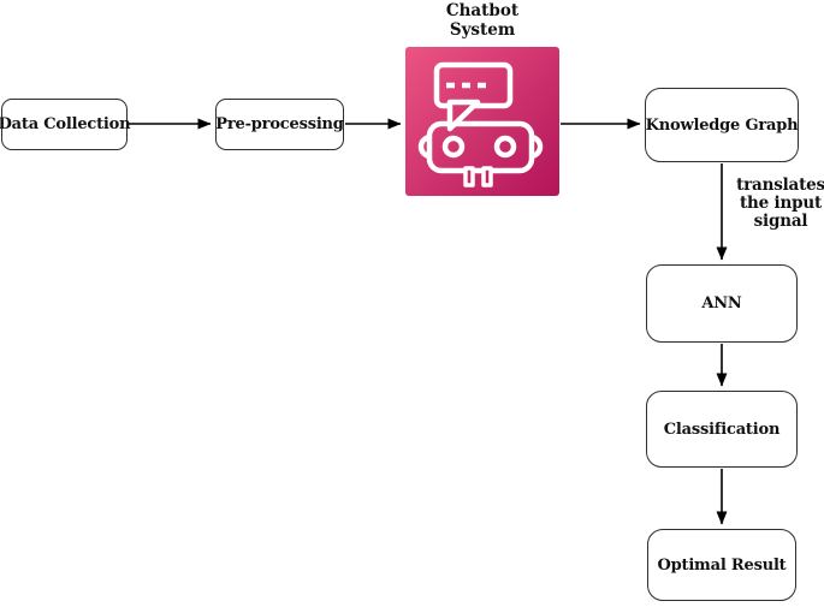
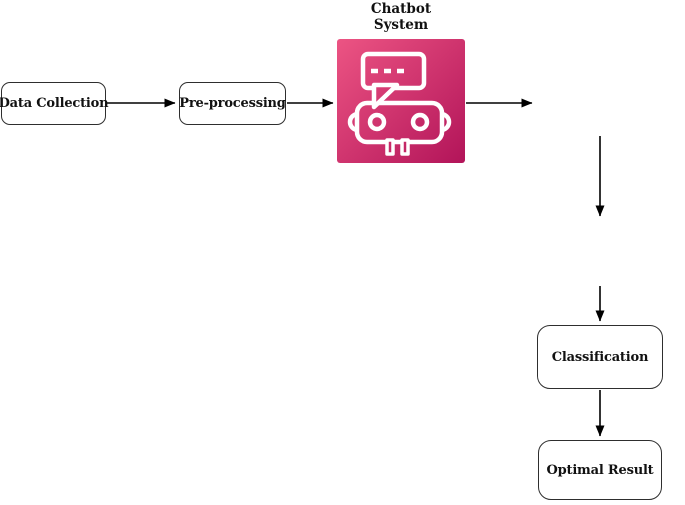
  Data Collection
  Pre-processing
  Chatbot System
- Knowledge Graph
- translates the input signal
- ANN
  Classification
  Optimal Result
